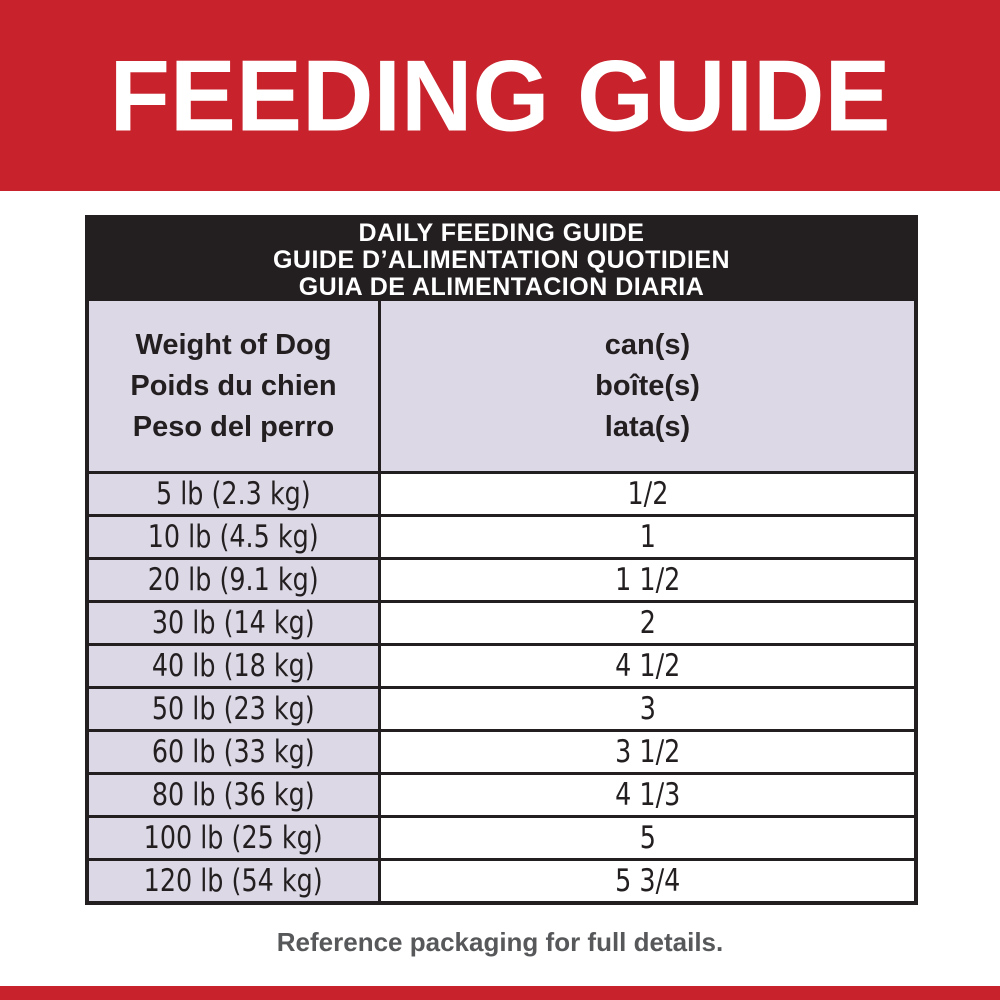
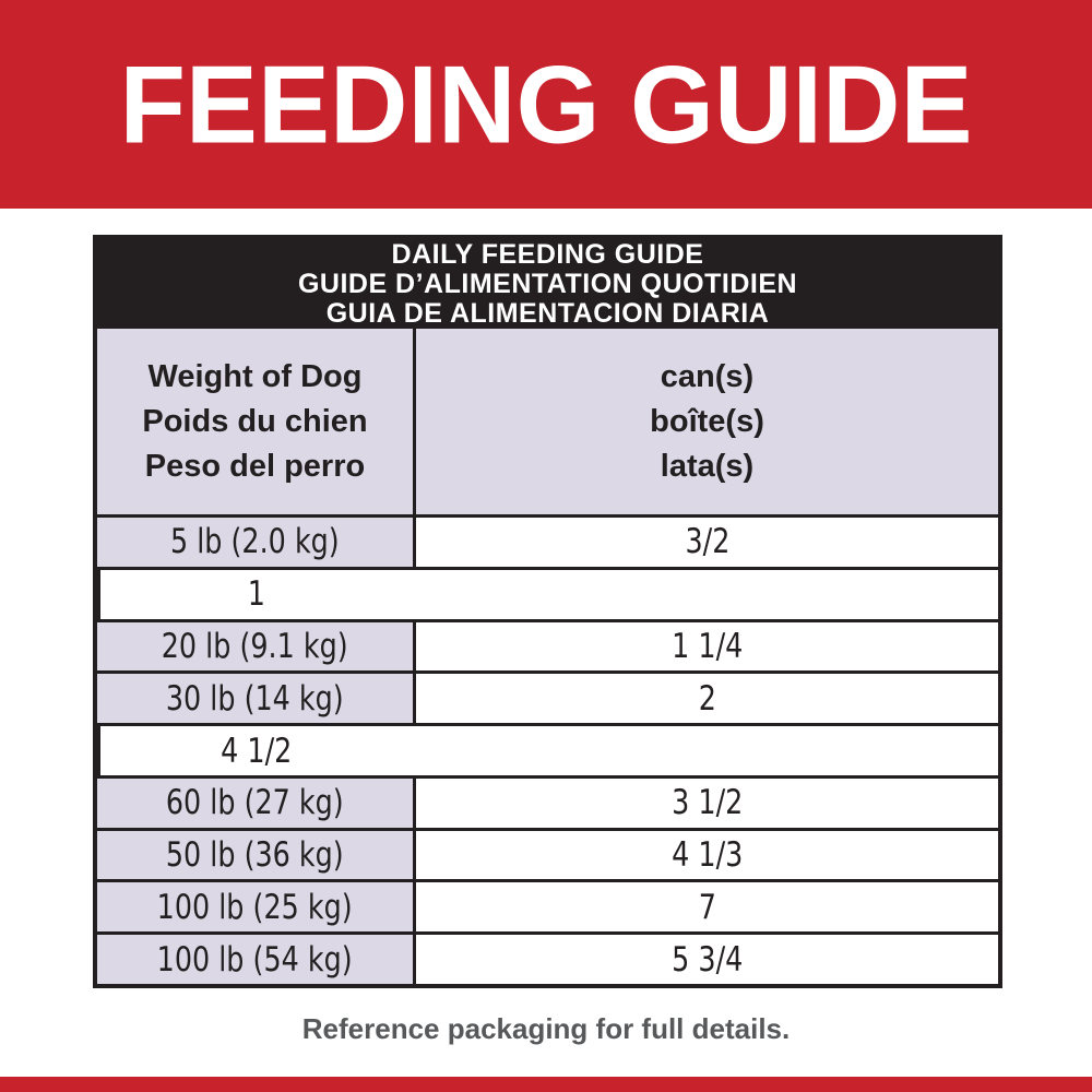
  FEEDING GUIDE
  DAILY FEEDING GUIDE
  GUIDE D’ALIMENTATION QUOTIDIEN
  GUIA DE ALIMENTACION DIARIA
  Weight of Dog
  Poids du chien
  Peso del perro
  can(s)
  boîte(s)
  lata(s)
- 5 lb (2.3 kg)
+ 5 lb (2.0 kg)
- 1/2
+ 3/2
- 10 lb (4.5 kg)
  1
  20 lb (9.1 kg)
- 1 1/2
+ 1 1/4
  30 lb (14 kg)
  2
- 40 lb (18 kg)
  4 1/2
- 50 lb (23 kg)
- 3
- 60 lb (33 kg)
+ 60 lb (27 kg)
  3 1/2
- 80 lb (36 kg)
+ 50 lb (36 kg)
  4 1/3
  100 lb (25 kg)
- 5
+ 7
- 120 lb (54 kg)
+ 100 lb (54 kg)
  5 3/4
  Reference packaging for full details.
